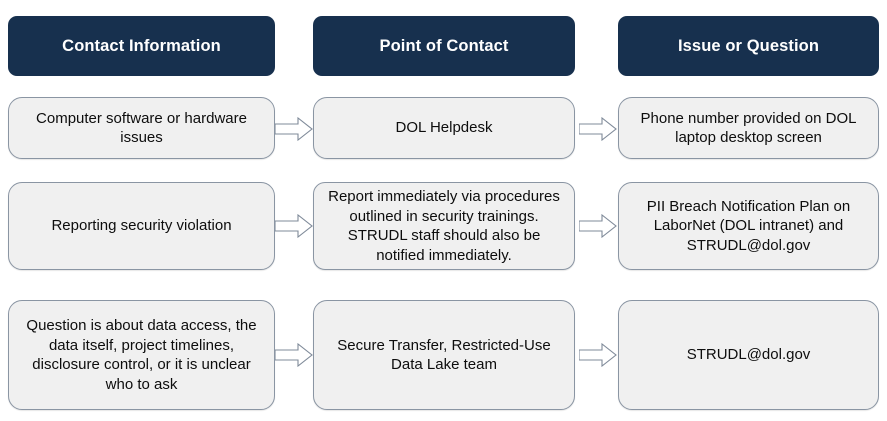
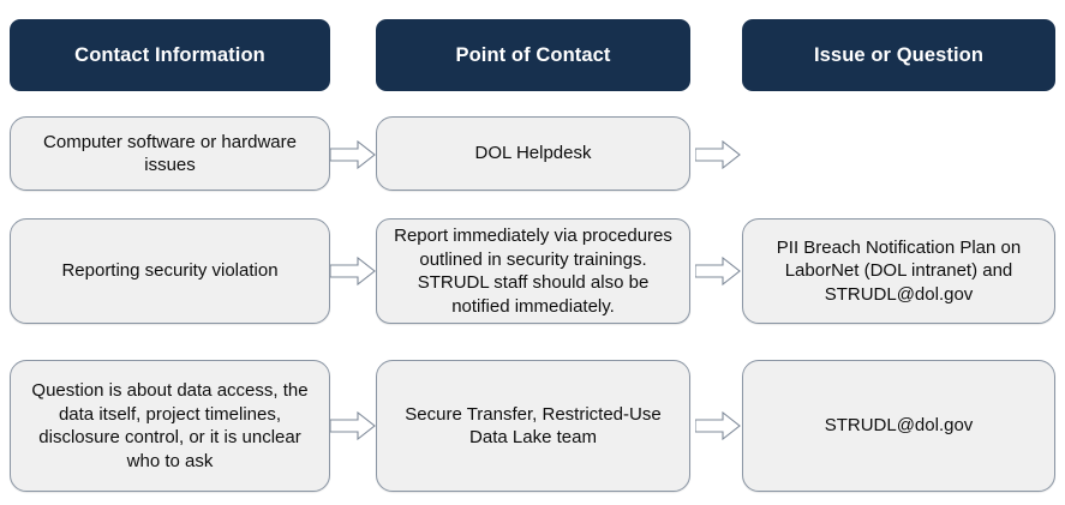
  Contact Information
  Point of Contact
  Issue or Question
  Computer software or hardware issues
  DOL Helpdesk
- Phone number provided on DOL laptop desktop screen
  Reporting security violation
  Report immediately via procedures outlined in security trainings. STRUDL staff should also be notified immediately.
  PII Breach Notification Plan on LaborNet (DOL intranet) and STRUDL@dol.gov
  Question is about data access, the data itself, project timelines, disclosure control, or it is unclear who to ask
  Secure Transfer, Restricted-Use Data Lake team
  STRUDL@dol.gov
